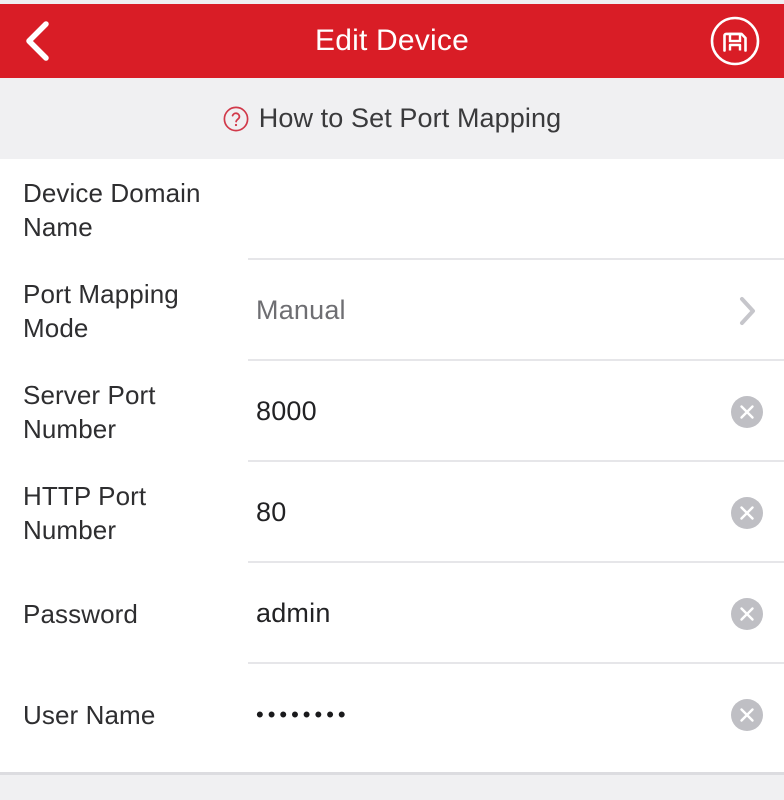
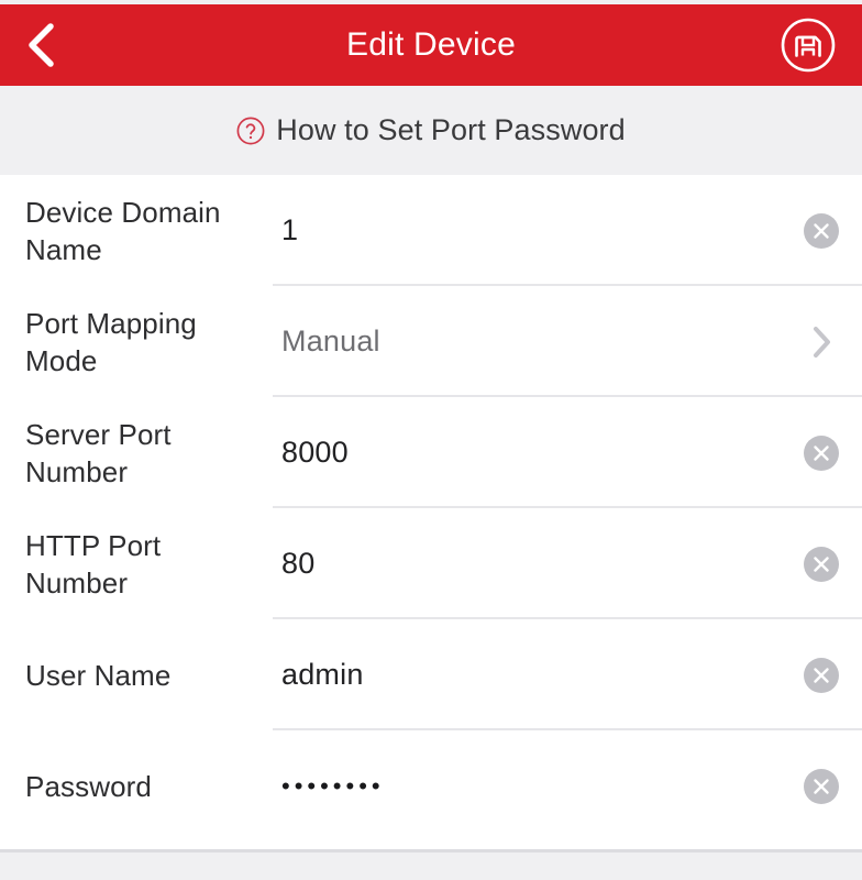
  Edit Device
- How to Set Port Mapping
+ How to Set Port Password
  Device Domain Name
+ 1
  Port Mapping Mode
  Manual
  Server Port Number
  8000
  HTTP Port Number
  80
- Password
+ User Name
  admin
- User Name
+ Password
  ••••••••
